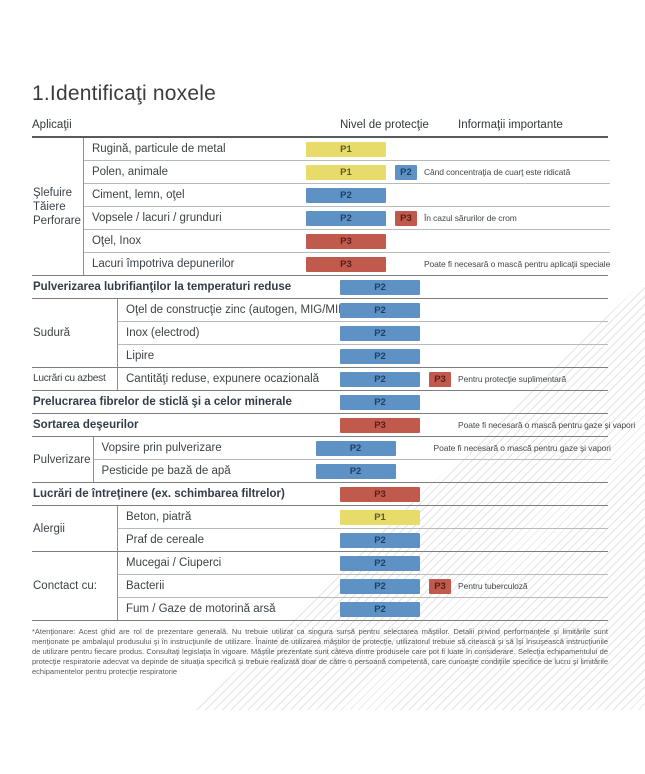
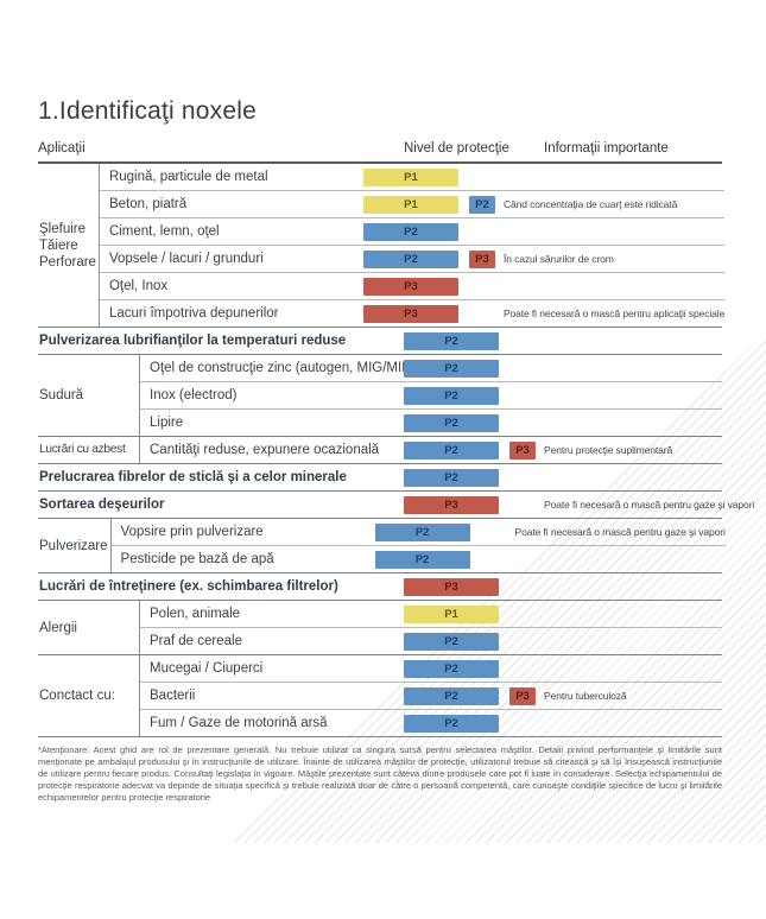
  1.Identificaţi noxele
  Aplicaţii
  Nivel de protecţie
  Informaţii importante
  Şlefuire
  Tăiere
  Perforare
  Rugină, particule de metal
  P1
- Polen, animale
+ Beton, piatră
  P1
  P2
  Când concentraţia de cuarţ este ridicată
  Ciment, lemn, oţel
  P2
  Vopsele / lacuri / grunduri
  P2
  P3
  În cazul sărurilor de crom
  Oţel, Inox
  P3
  Lacuri împotriva depunerilor
  P3
  Poate fi necesară o mască pentru aplicaţii speciale
  Pulverizarea lubrifianţilor la temperaturi reduse
  P2
  Sudură
  Oţel de construcţie zinc (autogen, MIG/MI
  P2
  Inox (electrod)
  P2
  Lipire
  P2
  Lucrări cu azbest
  Cantităţi reduse, expunere ocazională
  P2
  P3
  Pentru protecţie suplimentară
  Prelucrarea fibrelor de sticlă şi a celor minerale
  P2
  Sortarea deşeurilor
  P3
  Poate fi necesară o mască pentru gaze şi vapori
  Pulverizare
  Vopsire prin pulverizare
  P2
  Poate fi necesară o mască pentru gaze şi vapori
  Pesticide pe bază de apă
  P2
  Lucrări de întreţinere (ex. schimbarea filtrelor)
  P3
  Alergii
- Beton, piatră
+ Polen, animale
  P1
  Praf de cereale
  P2
  Conctact cu:
  Mucegai / Ciuperci
  P2
  Bacterii
  P2
  P3
  Pentru tuberculoză
  Fum / Gaze de motorină arsă
  P2
  *Atenţionare: Acest ghid are rol de prezentare generală. Nu trebuie utilizat ca singura sursă pentru selectarea măştilor. Detalii privind performanţele şi limitările sunt menţionate pe ambalajul produsului şi în instrucţiunile de utilizare. Înainte de utilizarea măştilor de protecţie, utilizatorul trebuie să citească şi să îşi însuşească instrucţiunile de utilizare pentru fiecare produs. Consultaţi legislaţia în vigoare. Măştile prezentate sunt câteva dintre produsele care pot fi luate în considerare. Selecţia echipamentului de protecţie respiratorie adecvat va depinde de situaţia specifică şi trebuie realizată doar de către o persoană competentă, care cunoaşte condiţiile specifice de lucru şi limitările echipamentelor pentru protecţie respiratorie
